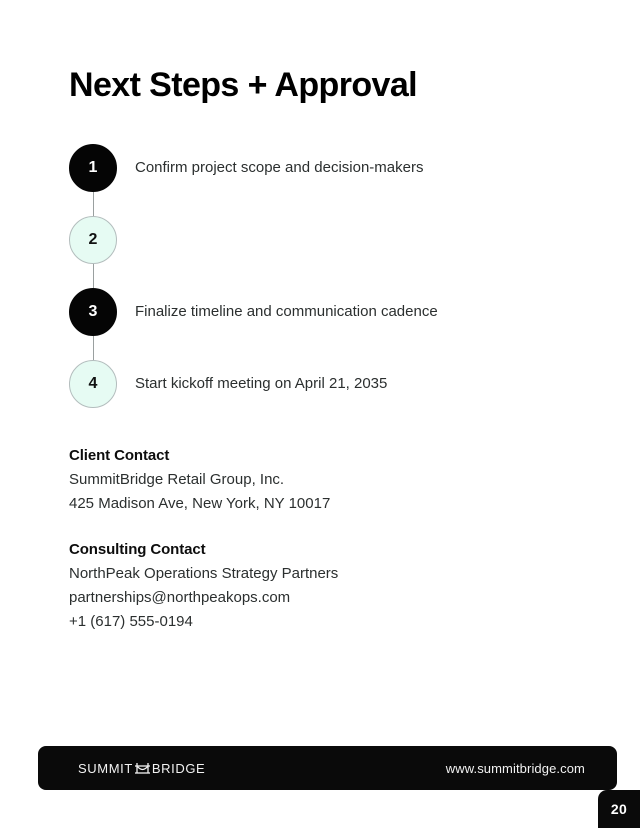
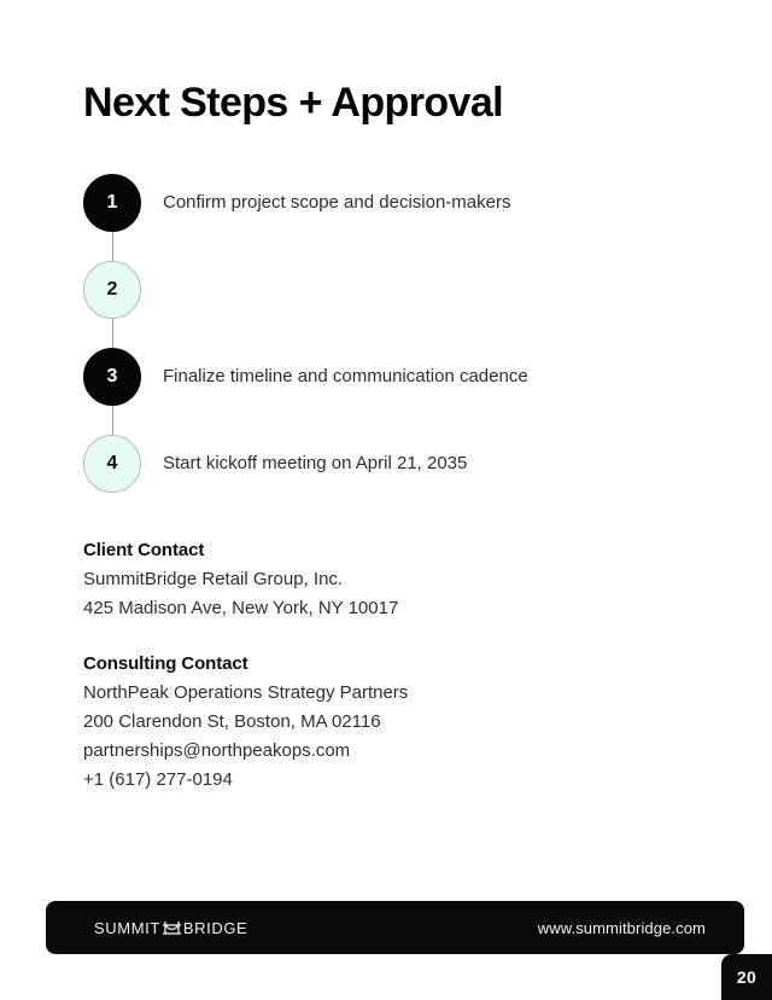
  Next Steps + Approval
  1
  Confirm project scope and decision-makers
  2
  3
  Finalize timeline and communication cadence
  4
  Start kickoff meeting on April 21, 2035
  Client Contact
  SummitBridge Retail Group, Inc.
  425 Madison Ave, New York, NY 10017
  Consulting Contact
  NorthPeak Operations Strategy Partners
+ 200 Clarendon St, Boston, MA 02116
  partnerships@northpeakops.com
- +1 (617) 555-0194
+ +1 (617) 277-0194
  SUMMIT
  BRIDGE
  www.summitbridge.com
  20
